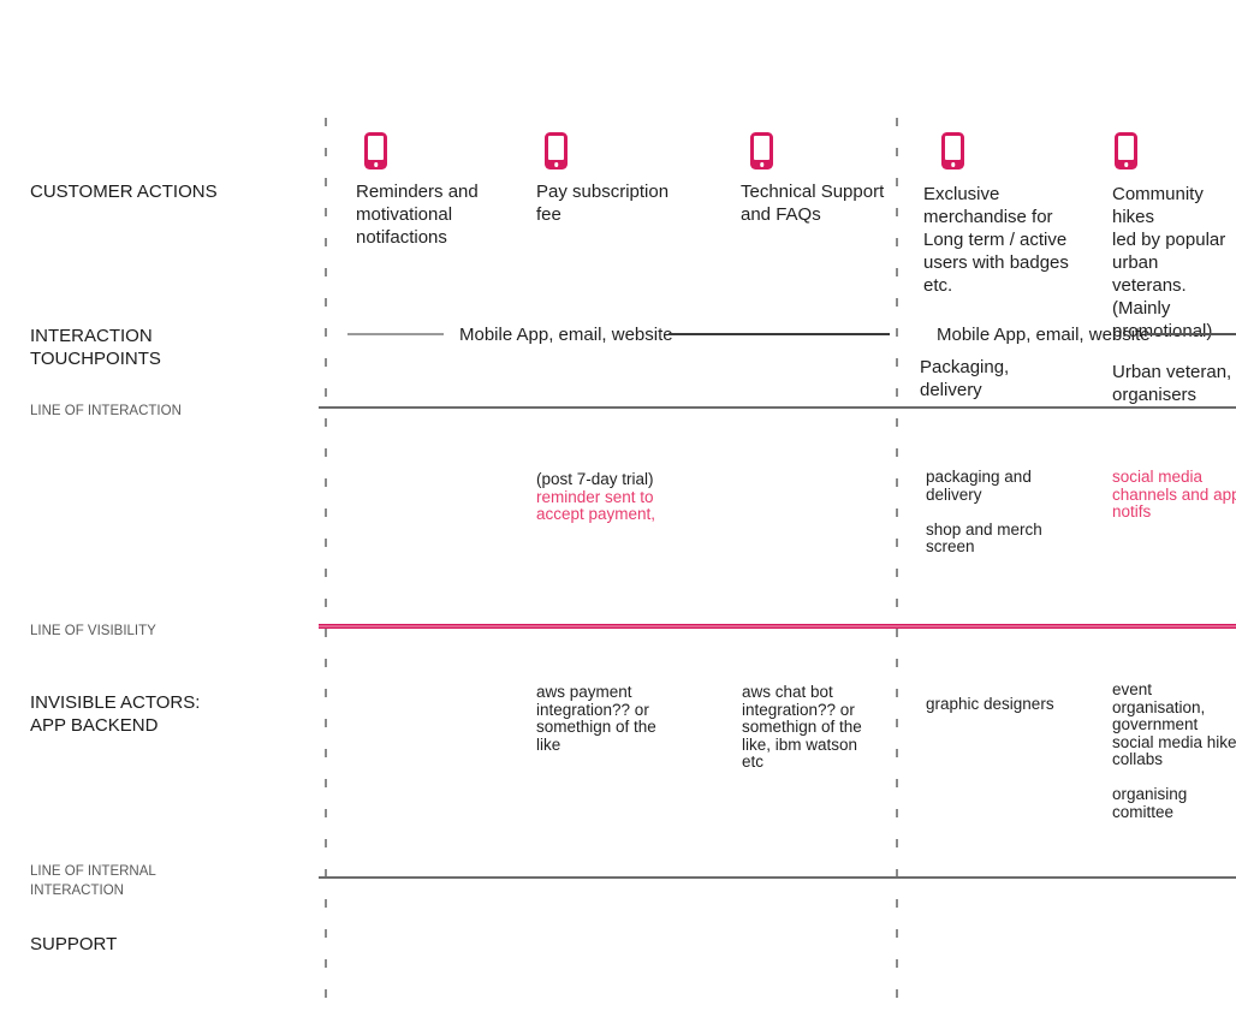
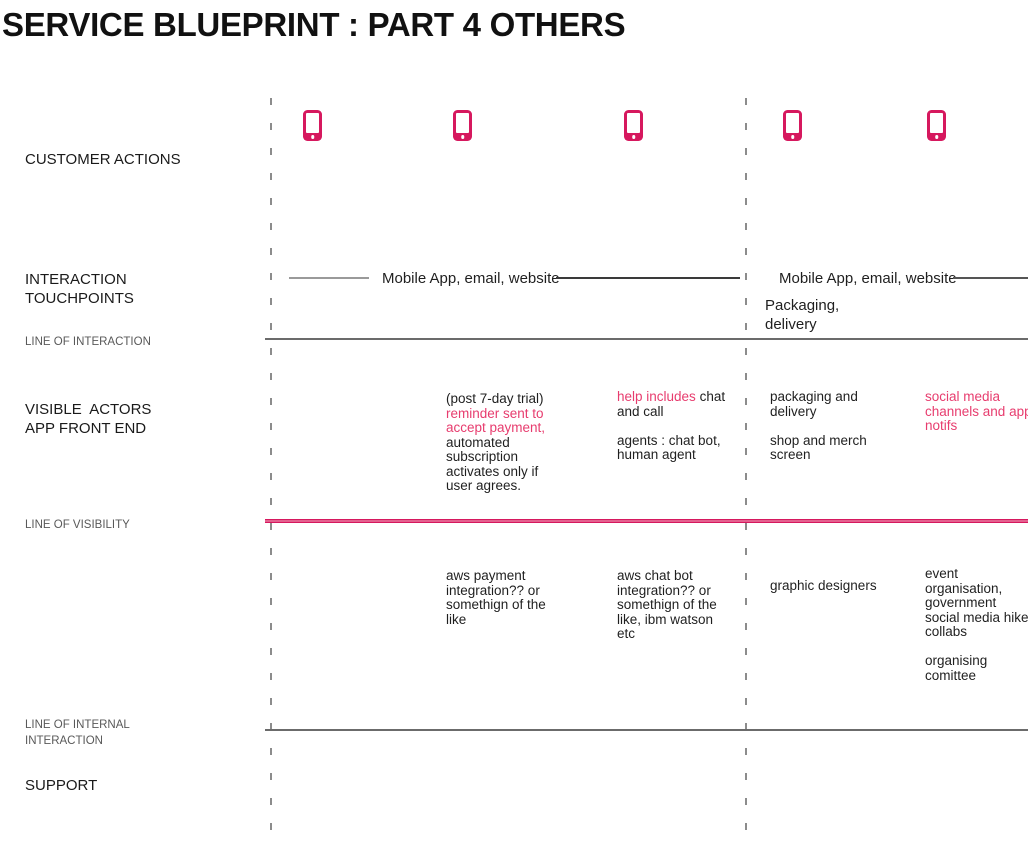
+ SERVICE BLUEPRINT : PART 4 OTHERS
  CUSTOMER ACTIONS
  INTERACTION
  TOUCHPOINTS
  LINE OF INTERACTION
+ VISIBLE ACTORS
+ APP FRONT END
  LINE OF VISIBILITY
- INVISIBLE ACTORS:
- APP BACKEND
  LINE OF INTERNAL
  INTERACTION
  SUPPORT
- Reminders and
- motivational
- notifactions
- Pay subscription
- fee
- Technical Support
- and FAQs
- Exclusive
- merchandise for
- Long term / active
- users with badges
- etc.
- Community hikes
- led by popular
- urban veterans.
- (Mainly
- promotional)
  Mobile App, email, websit
  Mobile App, email, websit
  Packaging,
  delivery
- Urban veteran,
- organisers
  (post 7-day trial)
  reminder sent to
  accept payment,
+ automated
+ subscription
+ activates only if
+ user agrees.
+ help includes chat
+ and call
+ agents : chat bot,
+ human agent
  packaging and
  delivery
  shop and merch
  screen
  social media
  channels and ap
  notifs
  aws payment
  integration?? or
  somethign of the
  like
  aws chat bot
  integration?? or
  somethign of the
  like, ibm watson
  etc
  graphic designers
  event
  organisation,
  government
  social media hike
  collabs
  organising
  comittee
